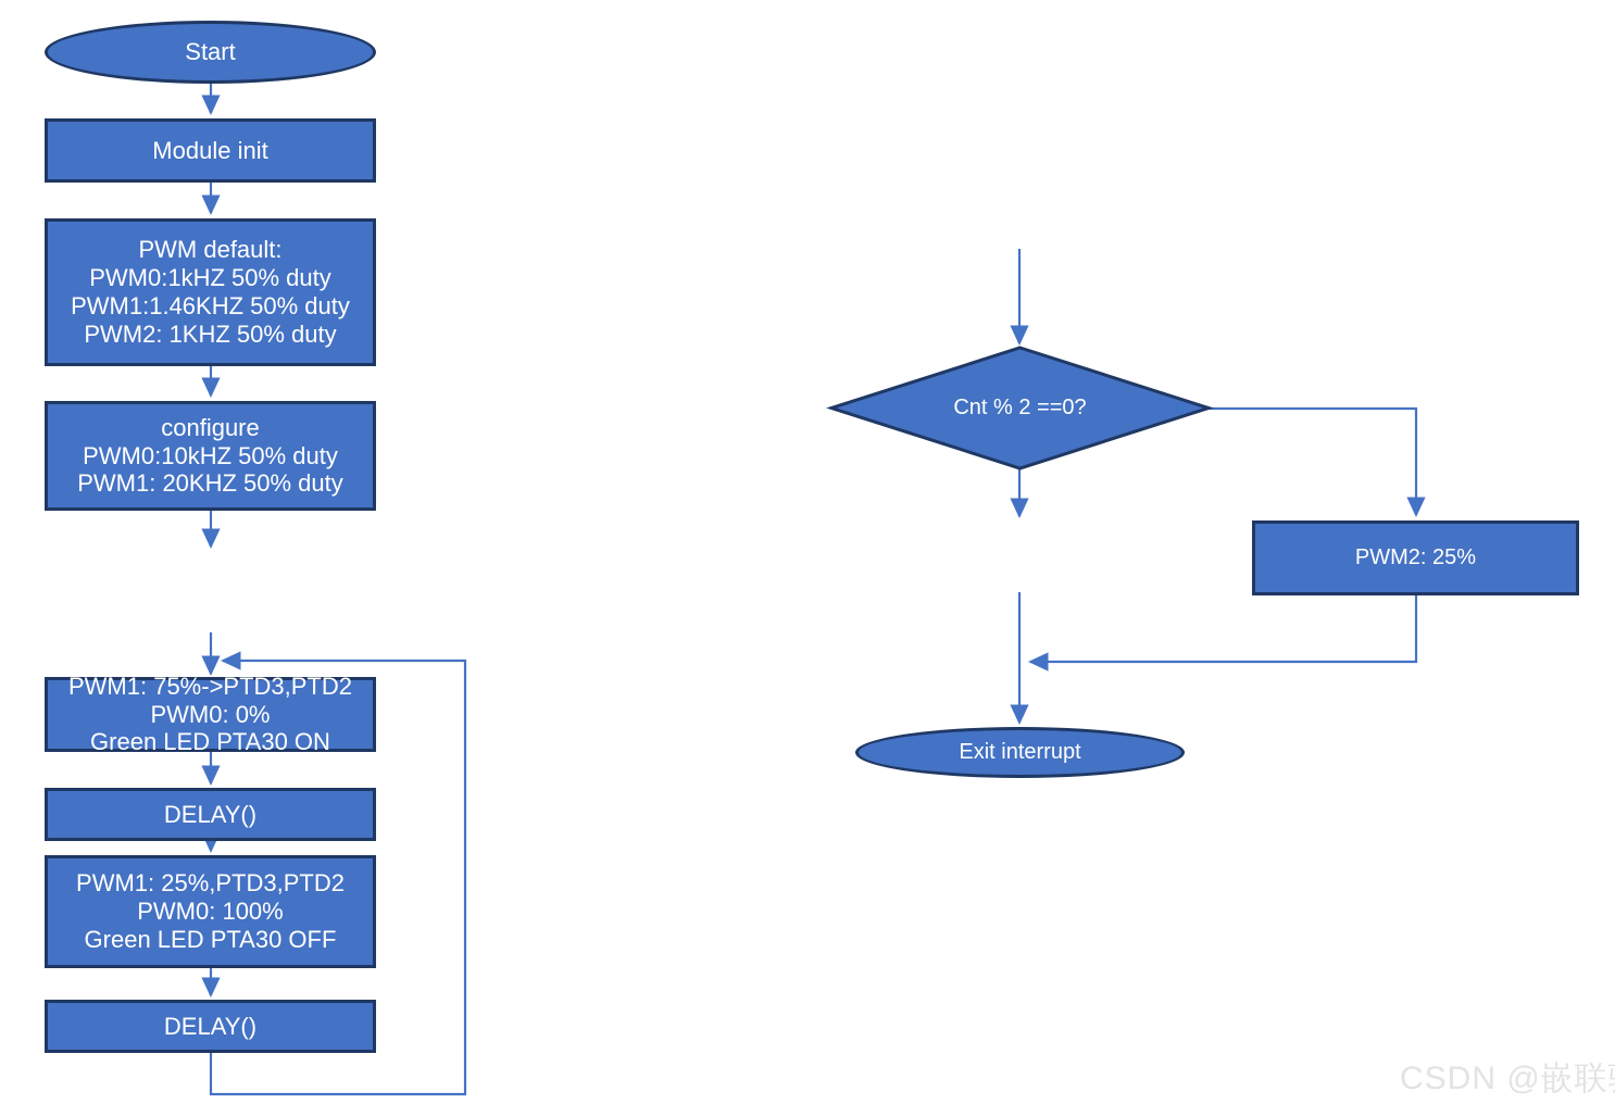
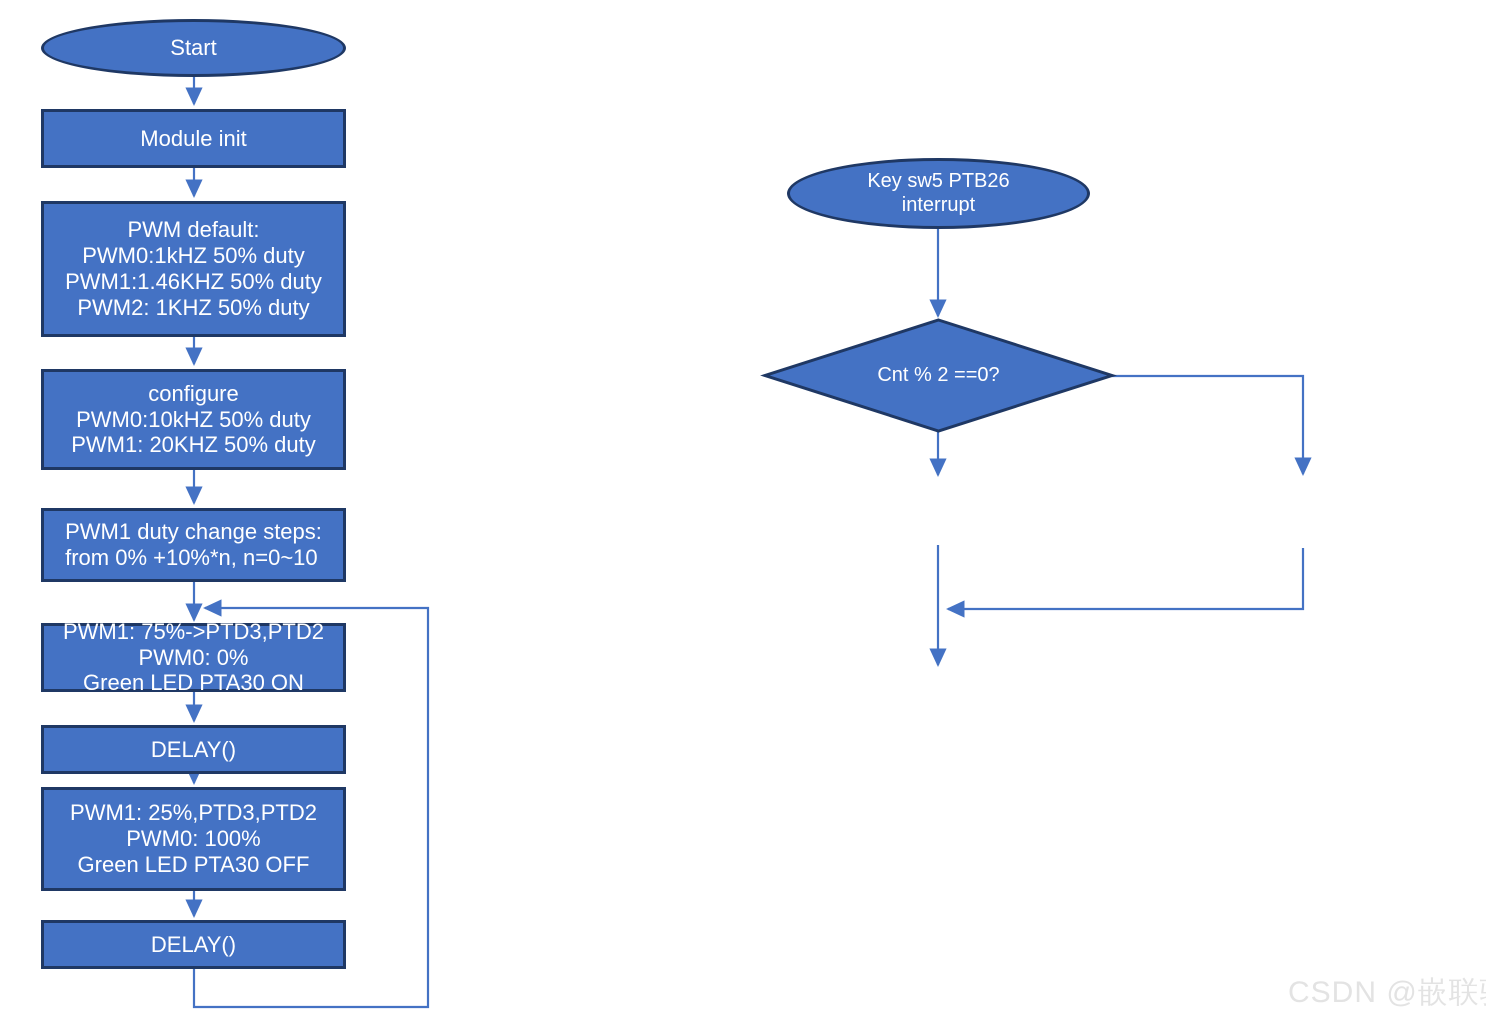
  Start
  Module init
  PWM default:
  PWM0:1kHZ 50% duty
  PWM1:1.46KHZ 50% duty
  PWM2: 1KHZ 50% duty
  configure
  PWM0:10kHZ 50% duty
  PWM1: 20KHZ 50% duty
+ PWM1 duty change steps:
+ from 0% +10%*n, n=0~10
  PWM1: 75%->PTD3,PTD2
  PWM0: 0%
  Green LED PTA30 ON
  DELAY()
  PWM1: 25%,PTD3,PTD2
  PWM0: 100%
  Green LED PTA30 OFF
  DELAY()
+ Key sw5 PTB26
+ interrupt
  Cnt % 2 ==0?
- PWM2: 25%
- Exit interrupt
  CSDN @嵌联
